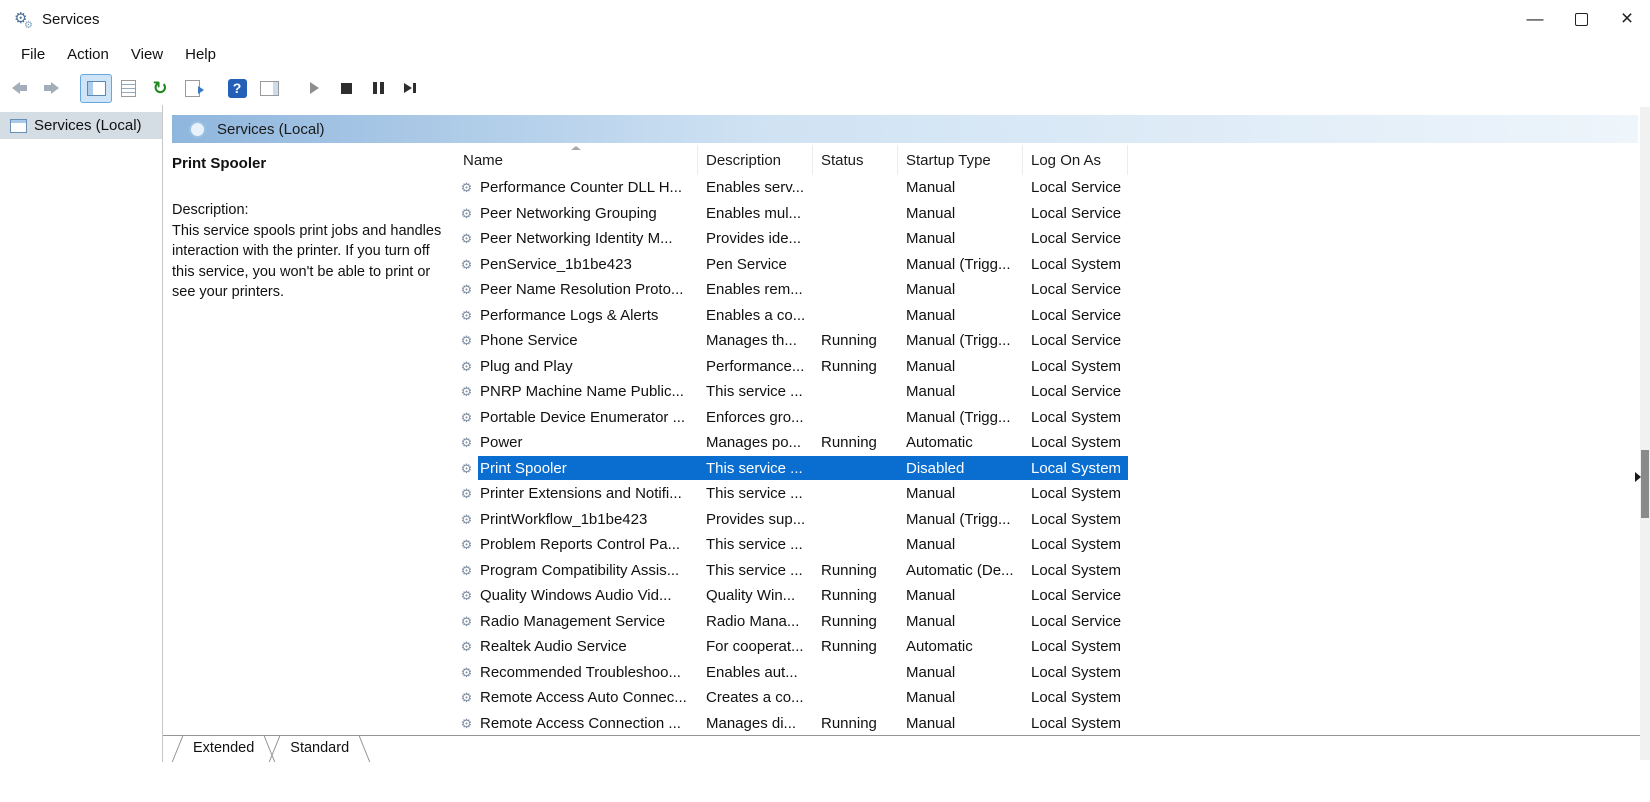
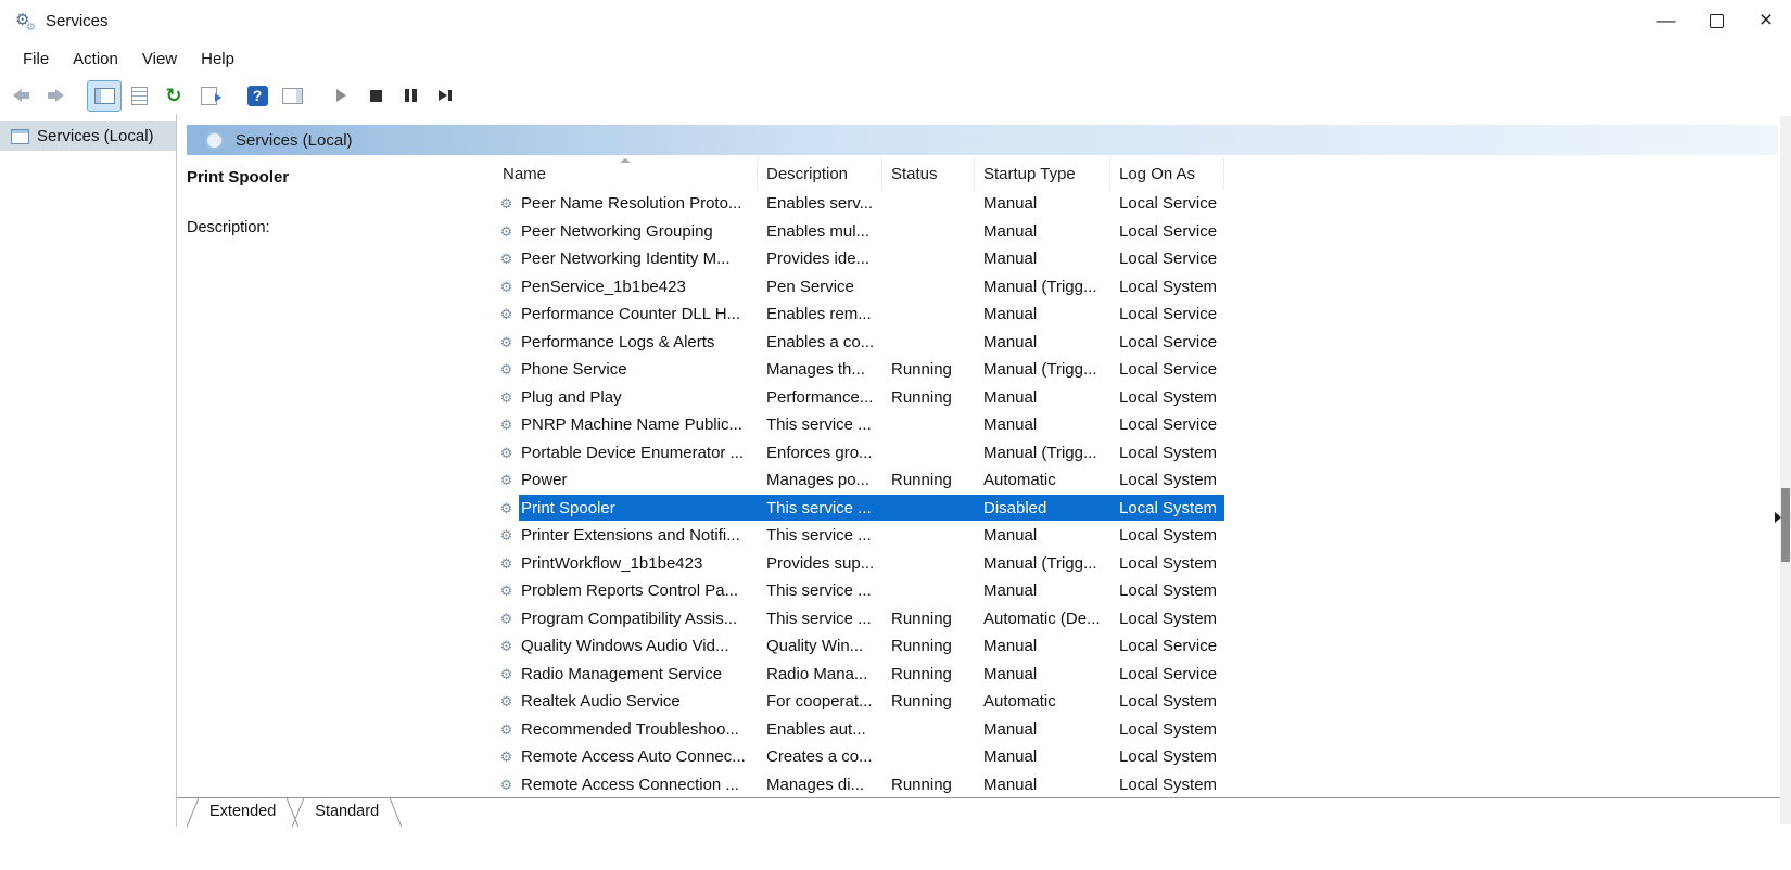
  ⚙
  ⚙
  Services
  —
  ×
  File
  Action
  View
  Help
  ↻
  ?
  Services (Local)
  Services (Local)
  Print Spooler
  Description:
- This service spools print jobs and handles interaction with the printer. If you turn off this service, you won't be able to print or see your printers.
  Name
  Description
  Status
  Startup Type
  Log On As
  ⚙
- Performance Counter DLL H...
+ Peer Name Resolution Proto...
  Enables serv...
  Manual
  Local Service
  ⚙
  Peer Networking Grouping
  Enables mul...
  Manual
  Local Service
  ⚙
  Peer Networking Identity M...
  Provides ide...
  Manual
  Local Service
  ⚙
  PenService_1b1be423
  Pen Service
  Manual (Trigg...
  Local System
  ⚙
- Peer Name Resolution Proto...
+ Performance Counter DLL H...
  Enables rem...
  Manual
  Local Service
  ⚙
  Performance Logs & Alerts
  Enables a co...
  Manual
  Local Service
  ⚙
  Phone Service
  Manages th...
  Running
  Manual (Trigg...
  Local Service
  ⚙
  Plug and Play
  Performance...
  Running
  Manual
  Local System
  ⚙
  PNRP Machine Name Public...
  This service ...
  Manual
  Local Service
  ⚙
  Portable Device Enumerator ...
  Enforces gro...
  Manual (Trigg...
  Local System
  ⚙
  Power
  Manages po...
  Running
  Automatic
  Local System
  ⚙
  Print Spooler
  This service ...
  Disabled
  Local System
  ⚙
  Printer Extensions and Notifi...
  This service ...
  Manual
  Local System
  ⚙
  PrintWorkflow_1b1be423
  Provides sup...
  Manual (Trigg...
  Local System
  ⚙
  Problem Reports Control Pa...
  This service ...
  Manual
  Local System
  ⚙
  Program Compatibility Assis...
  This service ...
  Running
  Automatic (De...
  Local System
  ⚙
  Quality Windows Audio Vid...
  Quality Win...
  Running
  Manual
  Local Service
  ⚙
  Radio Management Service
  Radio Mana...
  Running
  Manual
  Local Service
  ⚙
  Realtek Audio Service
  For cooperat...
  Running
  Automatic
  Local System
  ⚙
  Recommended Troubleshoo...
  Enables aut...
  Manual
  Local System
  ⚙
  Remote Access Auto Connec...
  Creates a co...
  Manual
  Local System
  ⚙
  Remote Access Connection ...
  Manages di...
  Running
  Manual
  Local System
  Extended
  Standard
